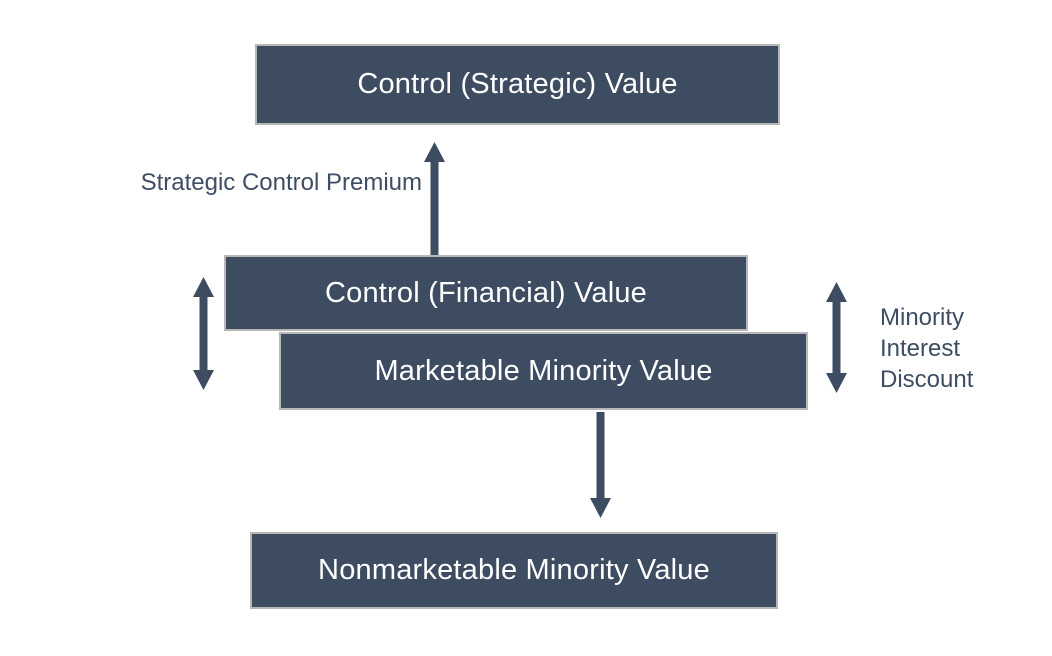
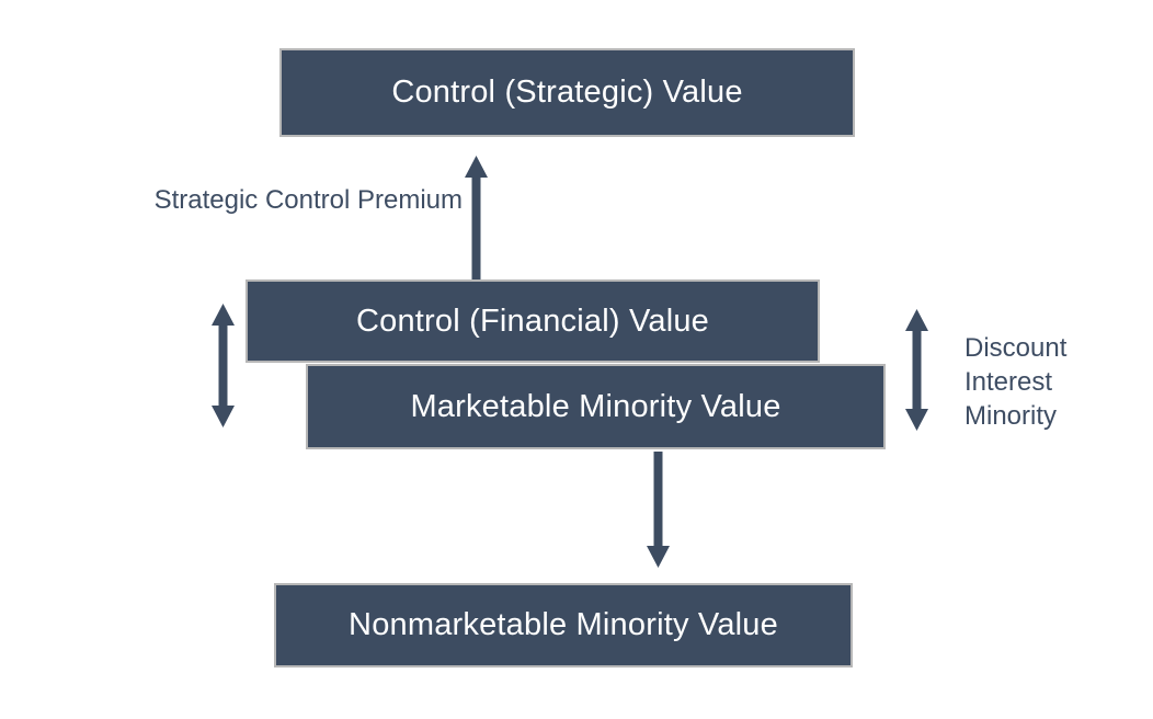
  Control (Strategic) Value
  Control (Financial) Value
  Marketable Minority Value
  Nonmarketable Minority Value
  Strategic Control Premium
- Minority
+ Discount
  Interest
- Discount
+ Minority
